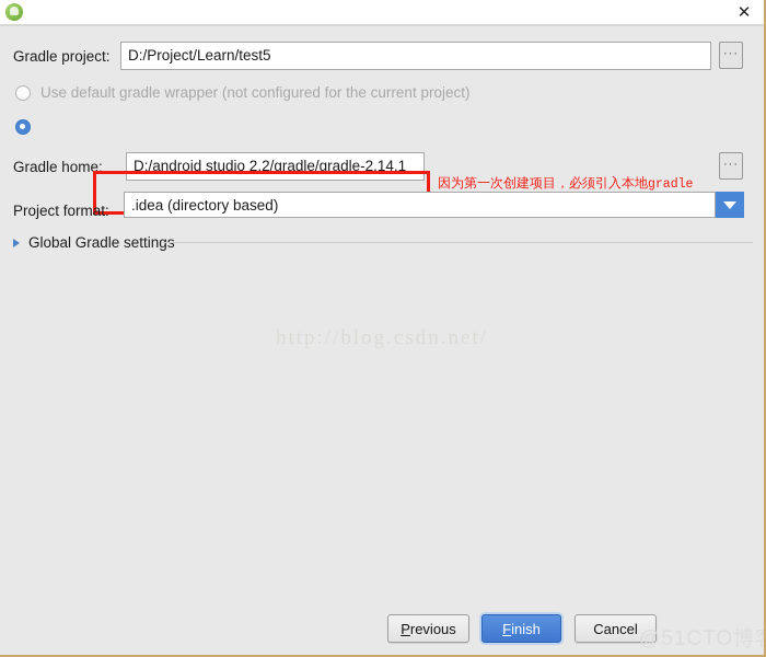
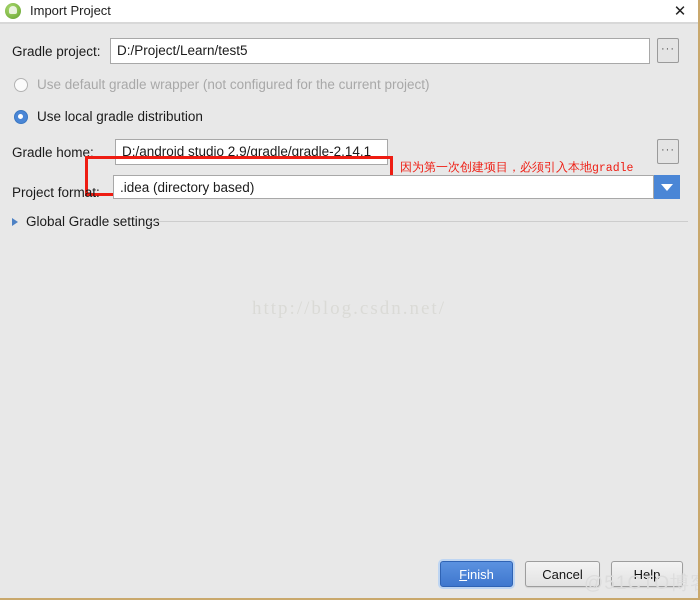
+ Import Project
  ✕
  Gradle project:
  D:/Project/Learn/test5
  ···
  Use default gradle wrapper (not configured for the current project)
+ Use local gradle distribution
  Gradle home:
- D:/android studio 2.2/gradle/gradle-2.14.1
+ D:/android studio 2.9/gradle/gradle-2.14.1
  ···
  因为第一次创建项目，必须引入本地gradle
  Project format:
  .idea (directory based)
  Global Gradle settin
- P
- revious
  F
  inish
  Cancel
+ Help
  @51CTO博
